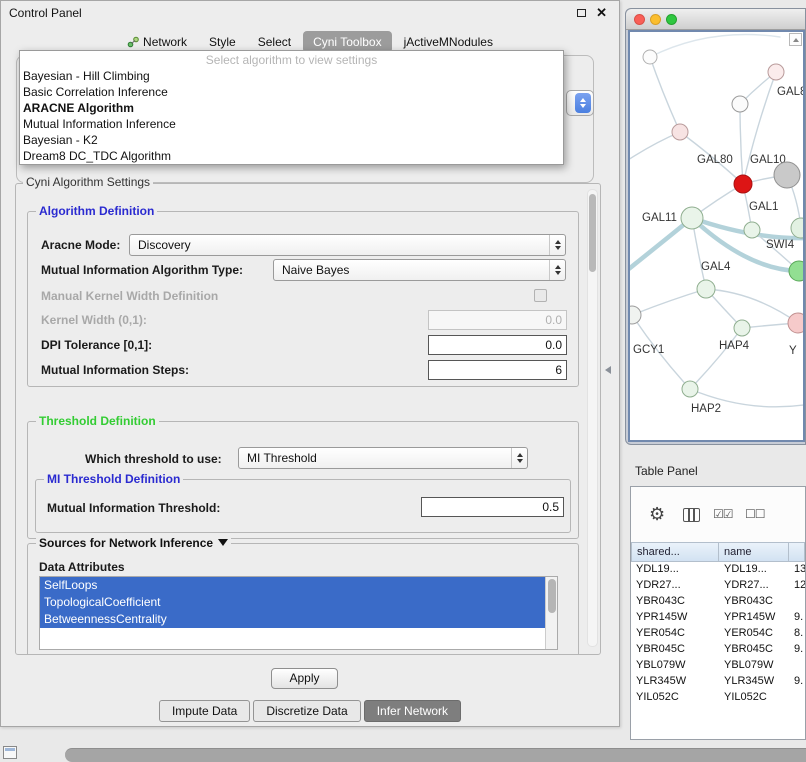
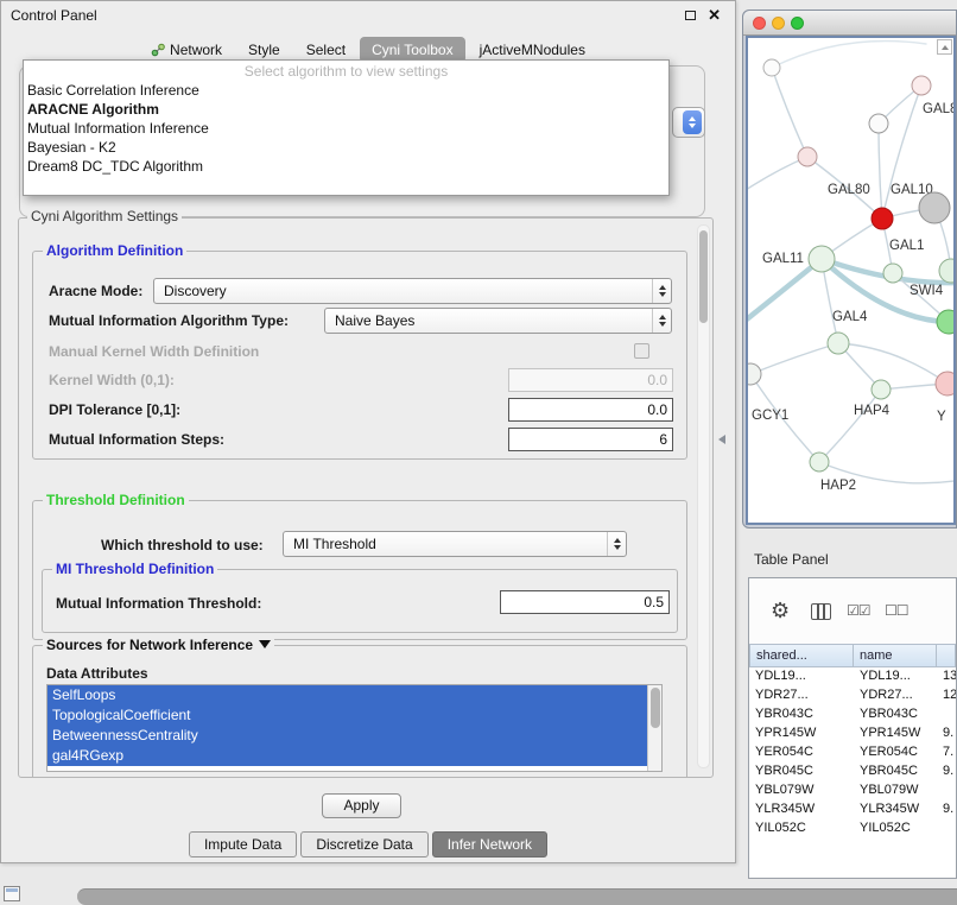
  Control Panel
  ✕
  Network
  Style
  Select
  Cyni Toolbox
  jActiveMNodules
  Select algorithm to view settings
- Bayesian - Hill Climbing
  Basic Correlation Inference
  ARACNE Algorithm
  Mutual Information Inference
  Bayesian - K2
  Dream8 DC_TDC Algorithm
  Cyni Algorithm Settings
  Algorithm Definition
  Aracne Mode:
  Discovery
  Mutual Information Algorithm Type:
  Naive Bayes
  Manual Kernel Width Definition
  Kernel Width (0,1):
  0.0
  DPI Tolerance [0,1]:
  0.0
  Mutual Information Steps:
  6
  Threshold Definition
  Which threshold to use:
  MI Threshold
  MI Threshold Definition
  Mutual Information Threshold:
  0.5
  Sources for Network Inference
  Data Attributes
  SelfLoops
  TopologicalCoefficient
  BetweennessCentrality
+ gal4RGexp
  Apply
  Impute Data
  Discretize Data
  Infer Network
  GAL80
  GAL
  GAL10
  GAL11
  GAL1
  SWI4
  GAL4
  GCY1
  Y
  HAP4
  HAP2
  Table Panel
  ⚙
  ☑☑
  ☐☐
  shared...
  name
  YDL19...
  YDL19...
  13
  YDR27...
  YDR27...
  12
  YBR043C
  YBR043C
  YPR145W
  YPR145W
  9.
  YER054C
  YER054C
- 8.
+ 7.
  YBR045C
  YBR045C
  9.
  YBL079W
  YBL079W
  YLR345W
  YLR345W
  9.
  YIL052C
  YIL052C
